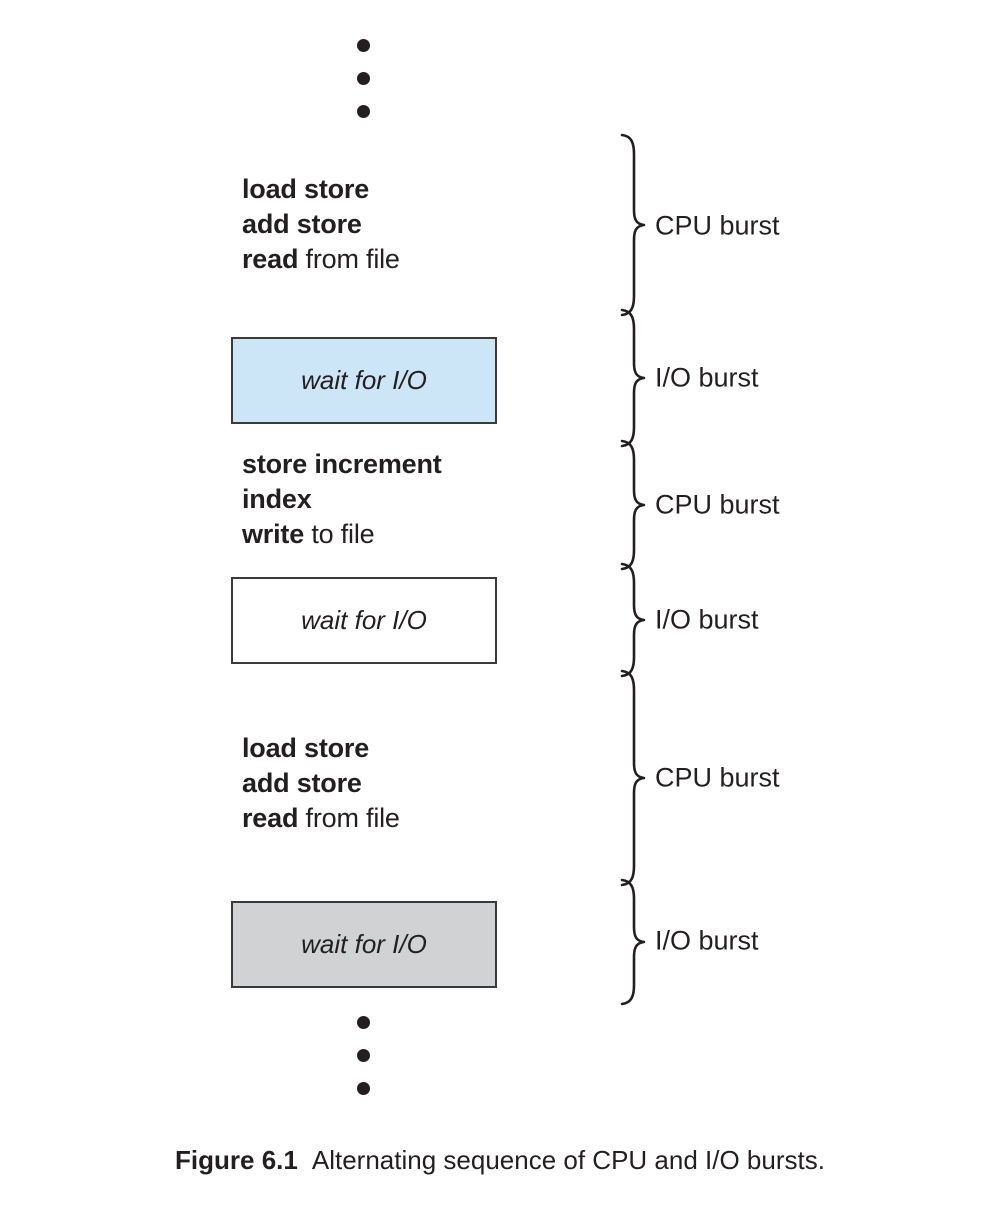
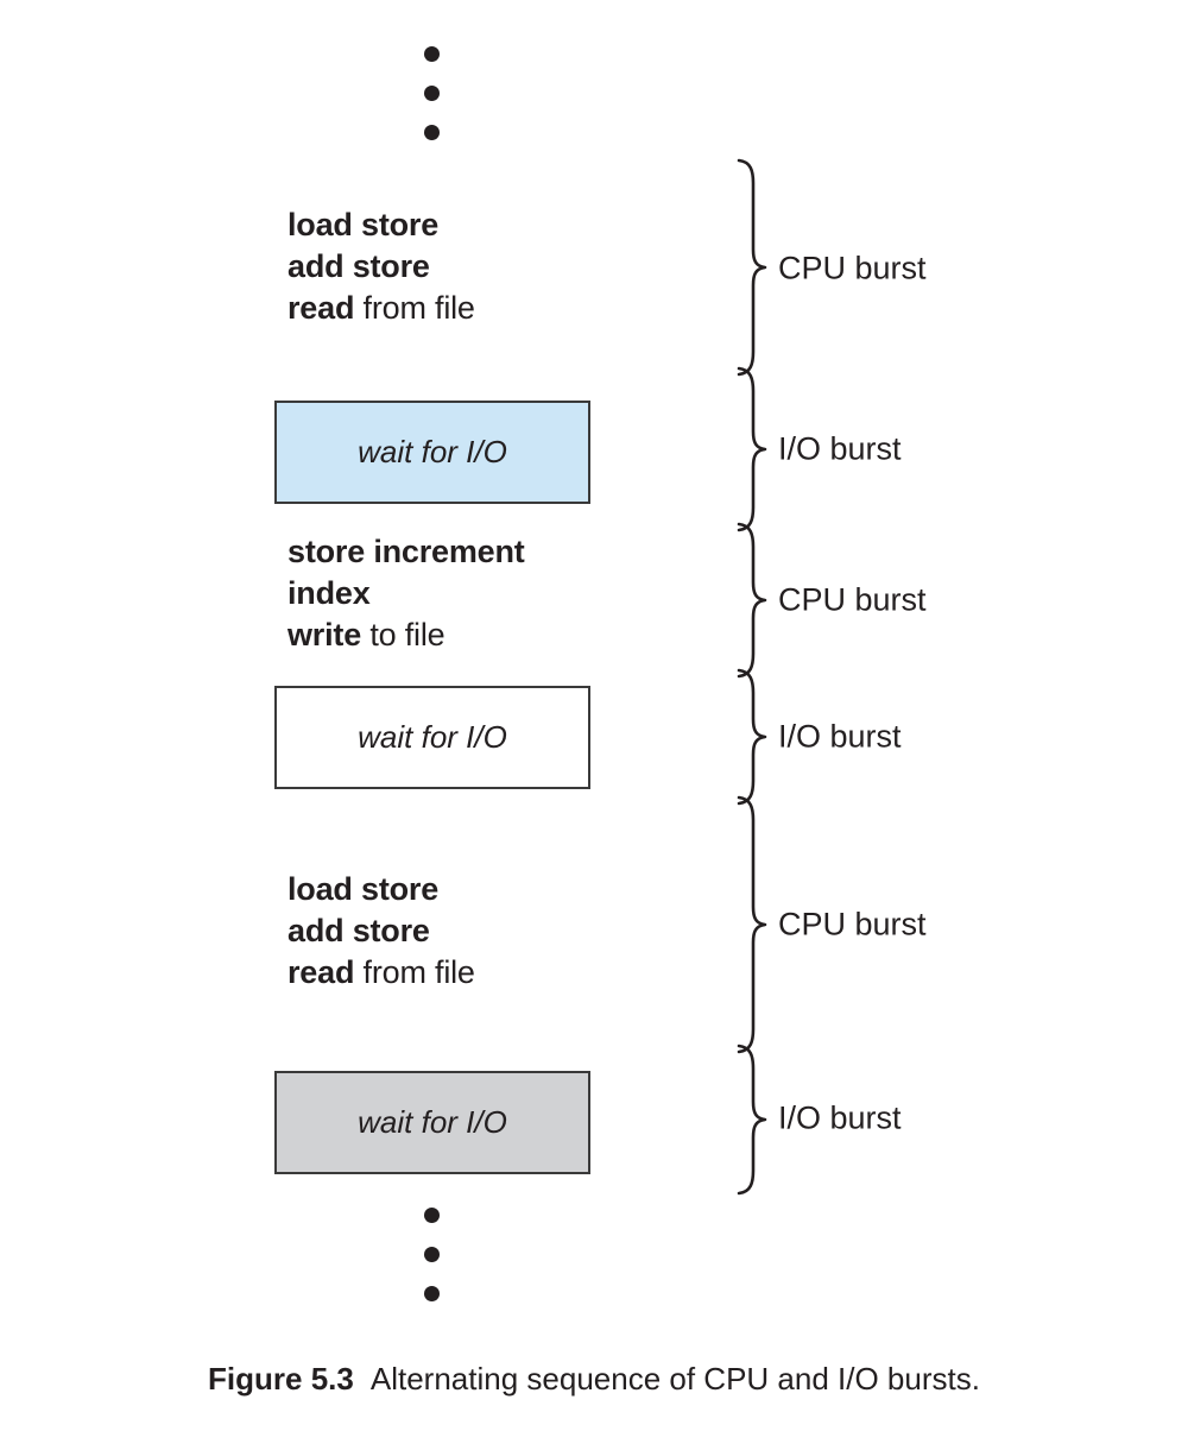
  load store
  add store
  read from file
  wait for I/O
  store increment
  index
  write to file
  wait for I/O
  load store
  add store
  read from file
  wait for I/O
  CPU burst
  I/O burst
  CPU burst
  I/O burst
  CPU burst
  I/O burst
- Figure 6.1 Alternating sequence of CPU and I/O bursts.
+ Figure 5.3 Alternating sequence of CPU and I/O bursts.
